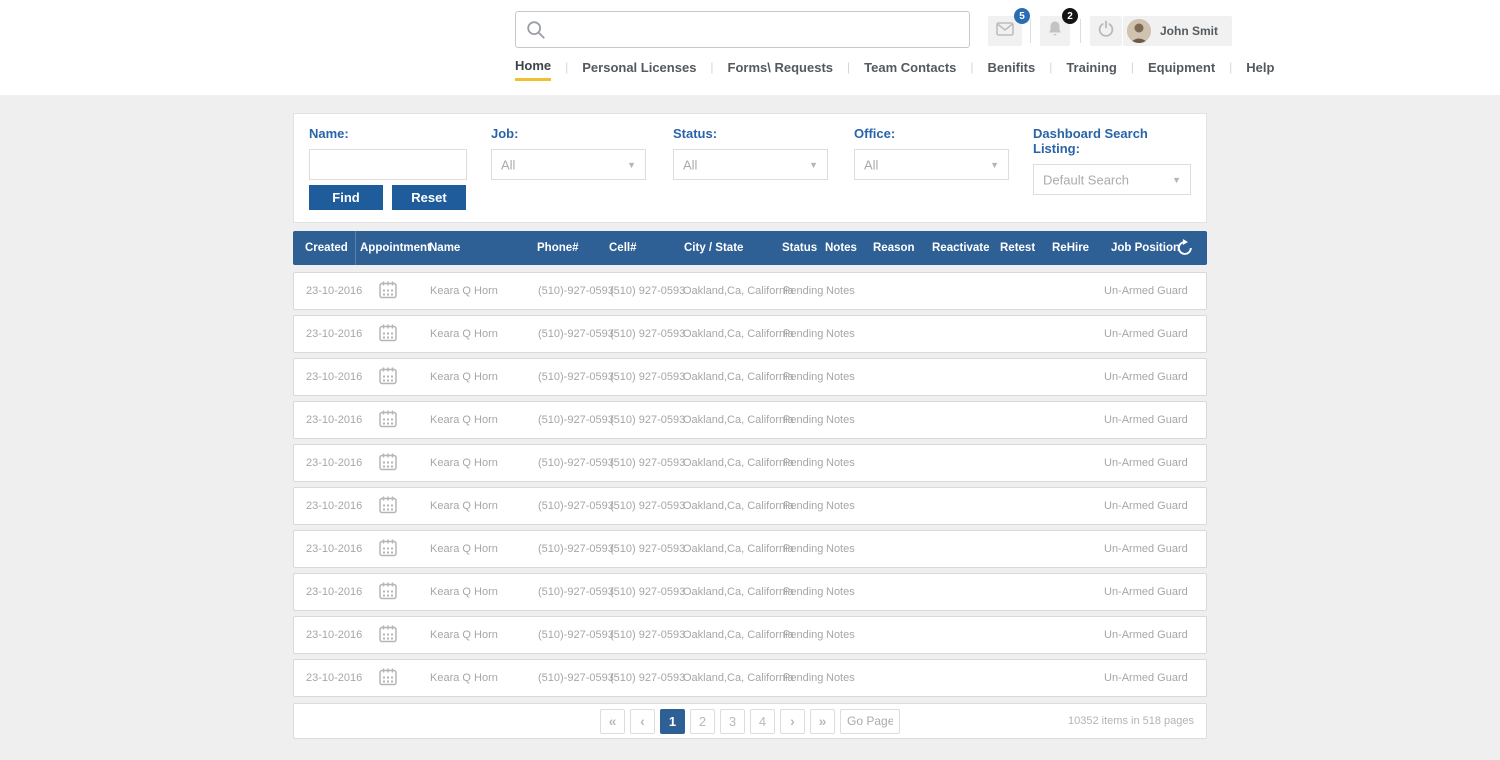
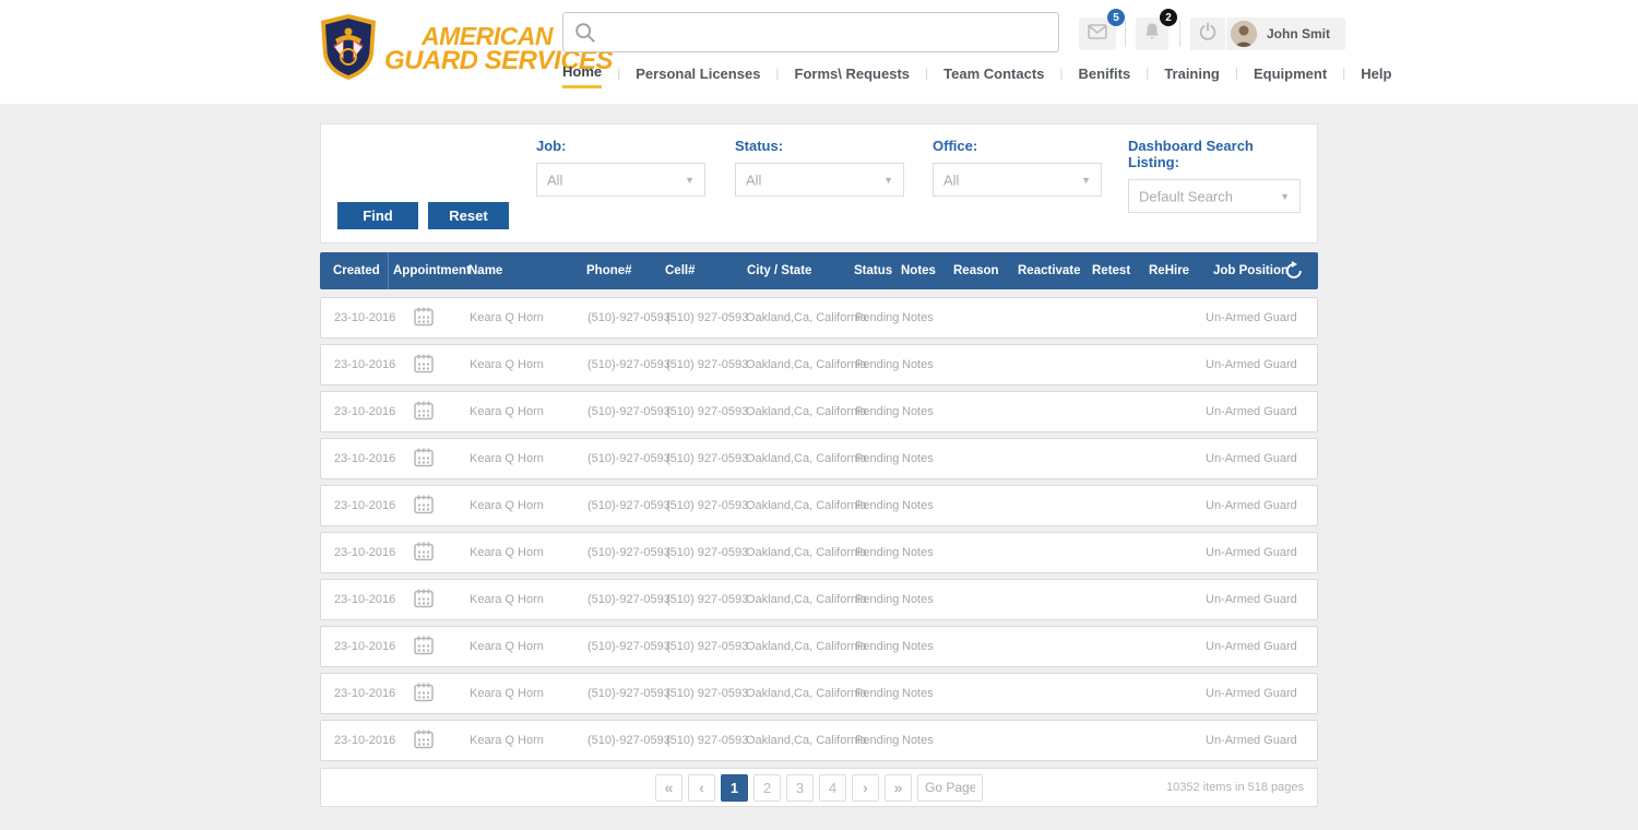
+ AMERICAN
+ GUARD SERVICES
  5
  2
  John Smit
  Home
  |
  Personal Licenses
  |
  Forms\ Requests
  |
  Team Contacts
  |
  Benifits
  |
  Training
  |
  Equipment
  |
  Help
- Name:
  Job:
  All
  ▼
  Status:
  All
  ▼
  Office:
  All
  ▼
  Dashboard Search Listing:
  Default Search
  ▼
  Find
  Reset
  Created
  Appointment
  Name
  Phone#
  Cell#
  City / State
  Status
  Notes
  Reason
  Reactivate
  Retest
  ReHire
  Job Position
  23-10-2016
  Keara Q Horn
  (510)-927-0593
  (510) 927-0593
  Oakland,Ca, California
  Pending
  Notes
  Un-Armed Guard
  23-10-2016
  Keara Q Horn
  (510)-927-0593
  (510) 927-0593
  Oakland,Ca, California
  Pending
  Notes
  Un-Armed Guard
  23-10-2016
  Keara Q Horn
  (510)-927-0593
  (510) 927-0593
  Oakland,Ca, California
  Pending
  Notes
  Un-Armed Guard
  23-10-2016
  Keara Q Horn
  (510)-927-0593
  (510) 927-0593
  Oakland,Ca, California
  Pending
  Notes
  Un-Armed Guard
  23-10-2016
  Keara Q Horn
  (510)-927-0593
  (510) 927-0593
  Oakland,Ca, California
  Pending
  Notes
  Un-Armed Guard
  23-10-2016
  Keara Q Horn
  (510)-927-0593
  (510) 927-0593
  Oakland,Ca, California
  Pending
  Notes
  Un-Armed Guard
  23-10-2016
  Keara Q Horn
  (510)-927-0593
  (510) 927-0593
  Oakland,Ca, California
  Pending
  Notes
  Un-Armed Guard
  23-10-2016
  Keara Q Horn
  (510)-927-0593
  (510) 927-0593
  Oakland,Ca, California
  Pending
  Notes
  Un-Armed Guard
  23-10-2016
  Keara Q Horn
  (510)-927-0593
  (510) 927-0593
  Oakland,Ca, California
  Pending
  Notes
  Un-Armed Guard
  23-10-2016
  Keara Q Horn
  (510)-927-0593
  (510) 927-0593
  Oakland,Ca, California
  Pending
  Notes
  Un-Armed Guard
  «
  ‹
  1
  2
  3
  4
  ›
  »
  10352 items in 518 pages
